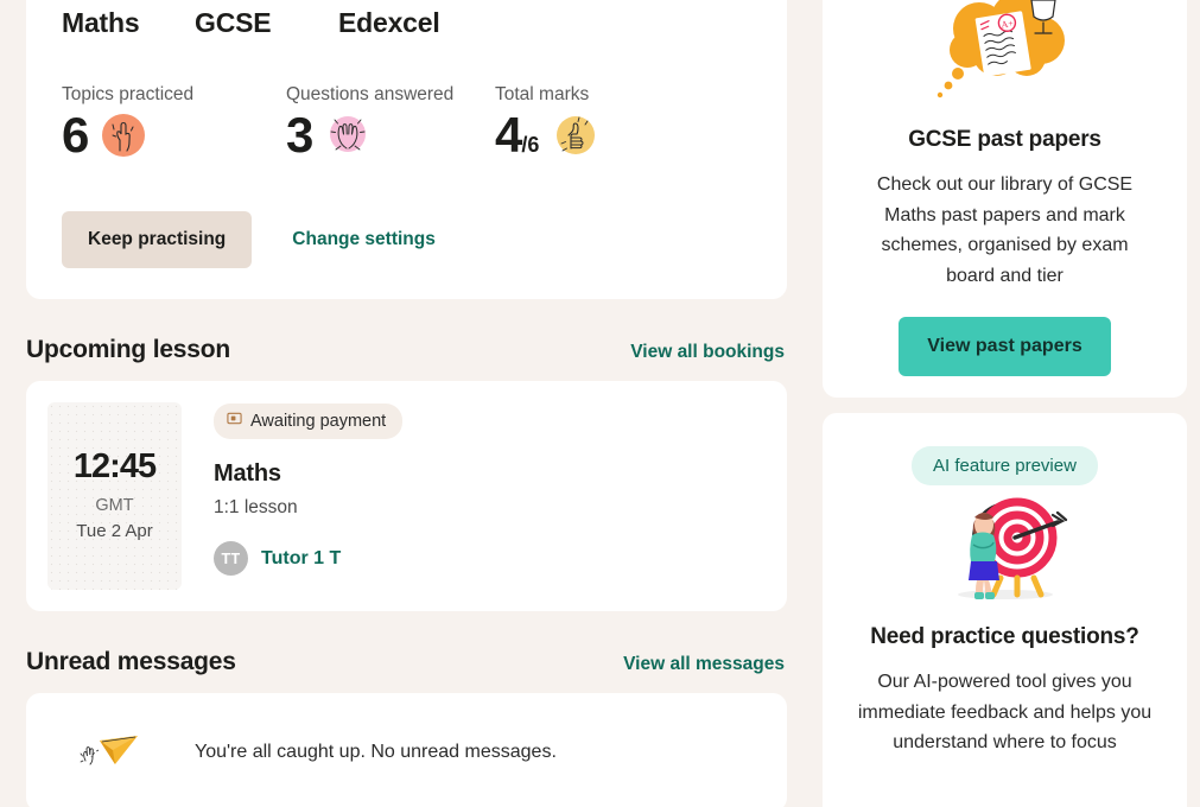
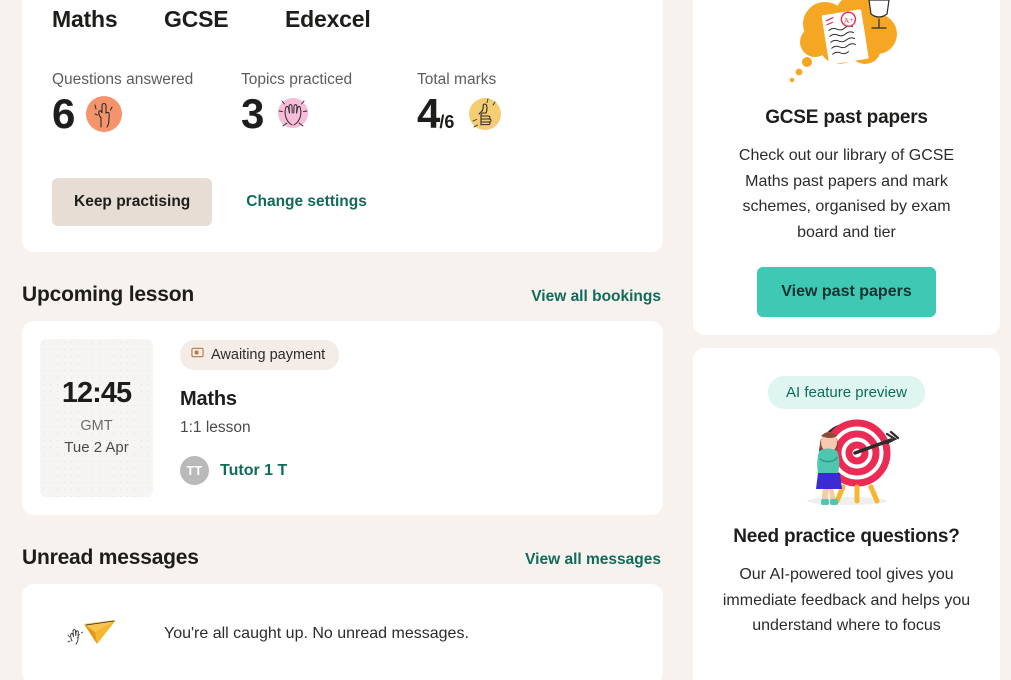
  Maths
  GCSE
  Edexcel
- Topics practiced
+ Questions answered
  6
- Questions answered
+ Topics practiced
  3
  Total marks
  4
  /6
  Keep practising
  Change settings
  Upcoming lesson
  View all bookings
  12:45
  GMT
  Tue 2 Apr
  Awaiting payment
  Maths
  1:1 lesson
  TT
  Tutor 1 T
  Unread messages
  View all messages
  You're all caught up. No unread messages.
  GCSE past papers
  Check out our library of GCSE Maths past papers and mark schemes, organised by exam board and tier
  View past papers
  AI feature preview
  Need practice questions?
  Our AI-powered tool gives you immediate feedback and helps you understand where to focus
